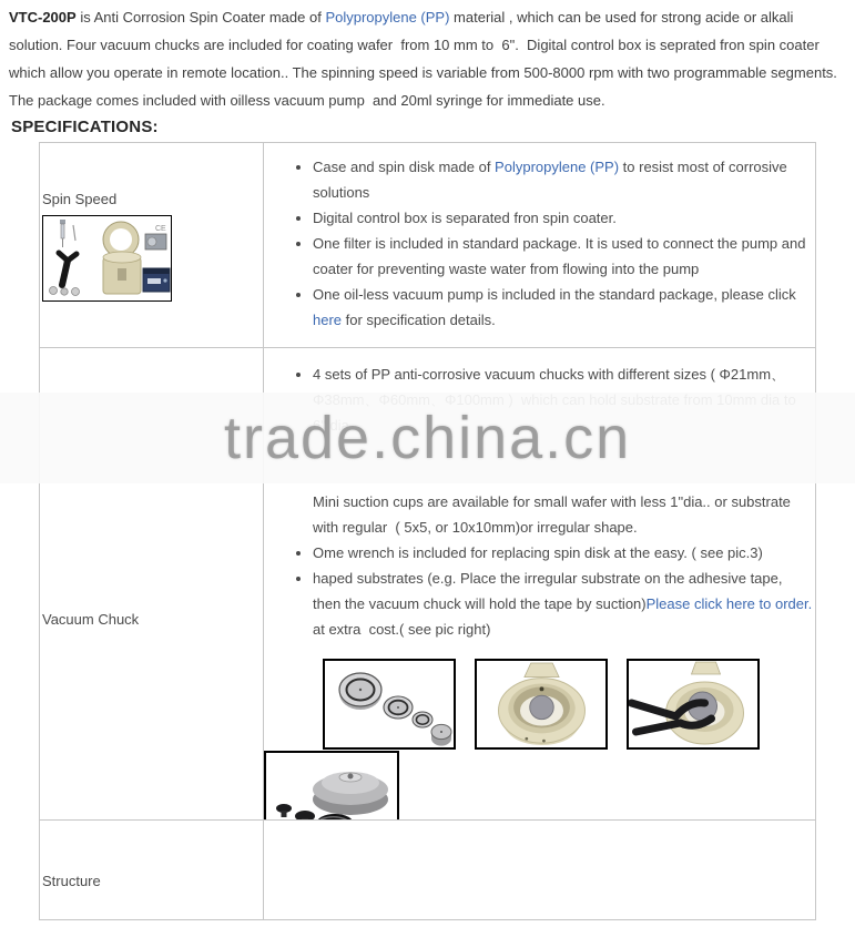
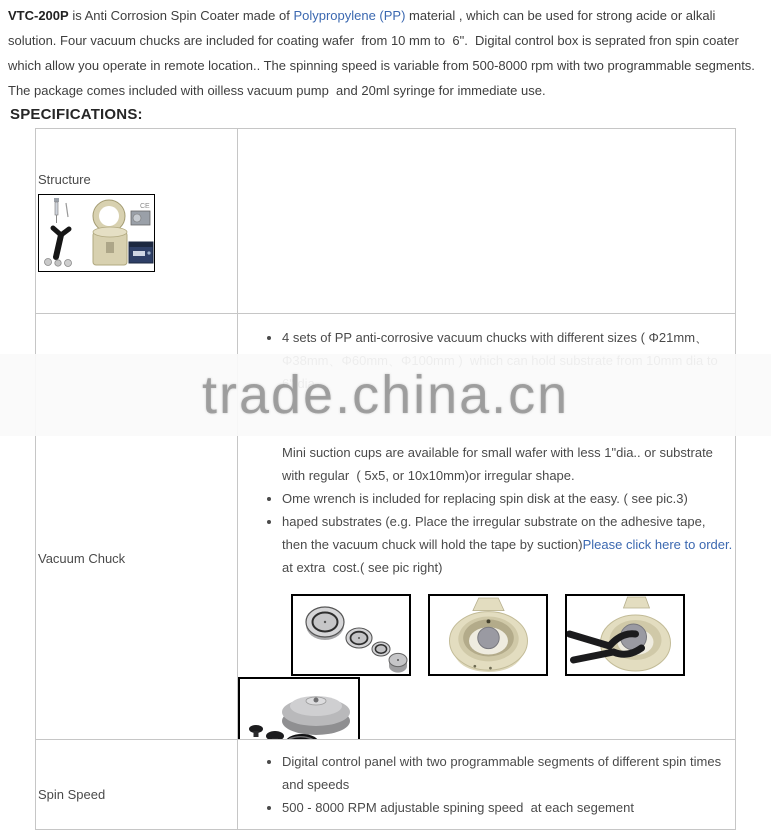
  VTC-200P is Anti Corrosion Spin Coater made of Polypropylene (PP) material , which can be used for strong acide or alkali solution. Four vacuum chucks are included for coating wafer from 10 mm to 6". Digital control box is seprated fron spin coater which allow you operate in remote location.. The spinning speed is variable from 500-8000 rpm with two programmable segments. The package comes included with oilless vacuum pump and 20ml syringe for immediate use.
  SPECIFICATIONS:
- Spin Speed
+ Structure
- Case and spin disk made of Polypropylene (PP) to resist most of corrosive solutions
- Digital control box is separated fron spin coater.
- One filter is included in standard package. It is used to connect the pump and coater for preventing waste water from flowing into the pump
- One oil-less vacuum pump is included in the standard package, please click here for specification details.
  Vacuum Chuck
  4 sets of PP anti-corrosive vacuum chucks with different sizes ( Φ21mm、Mini suction cups are available for small wafer with less 1"dia.. or substrate with regular ( 5x5, or 10x10mm)or irregular shape.
  Ome wrench is included for replacing spin disk at the easy. ( see pic.3)
  haped substrates (e.g. Place the irregular substrate on the adhesive tape, then the vacuum chuck will hold the tape by suction)Please click here to order. at extra cost.( see pic right)
- Structure
+ Spin Speed
+ Digital control panel with two programmable segments of different spin times and speeds
+ 500 - 8000 RPM adjustable spining speed at each segement
  trade.china.cn
